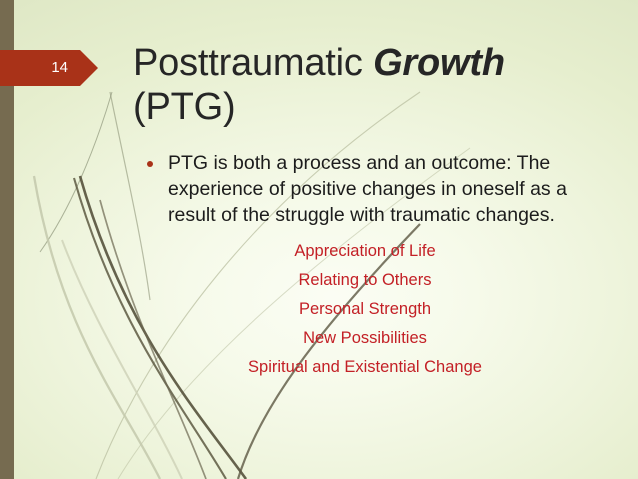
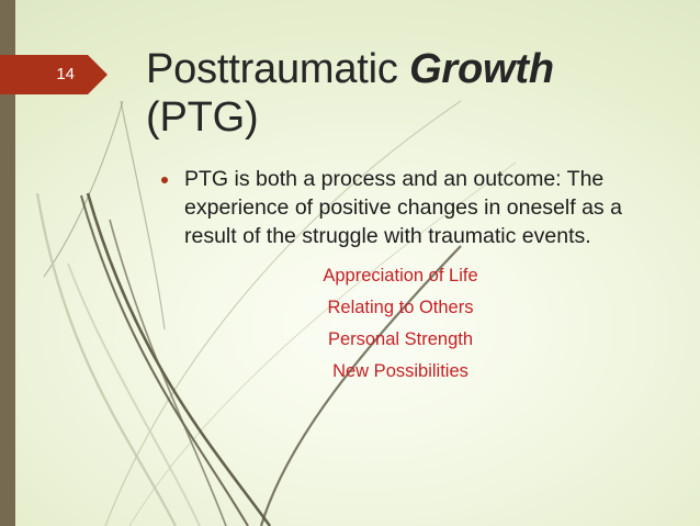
  14
  Posttraumatic Growth
  (PTG)
- PTG is both a process and an outcome: The experience of positive changes in oneself as a result of the struggle with traumatic changes.
+ PTG is both a process and an outcome: The experience of positive changes in oneself as a result of the struggle with traumatic events.
  Appreciation of Life
  Relating to Others
  Personal Strength
  New Possibilities
- Spiritual and Existential Change
